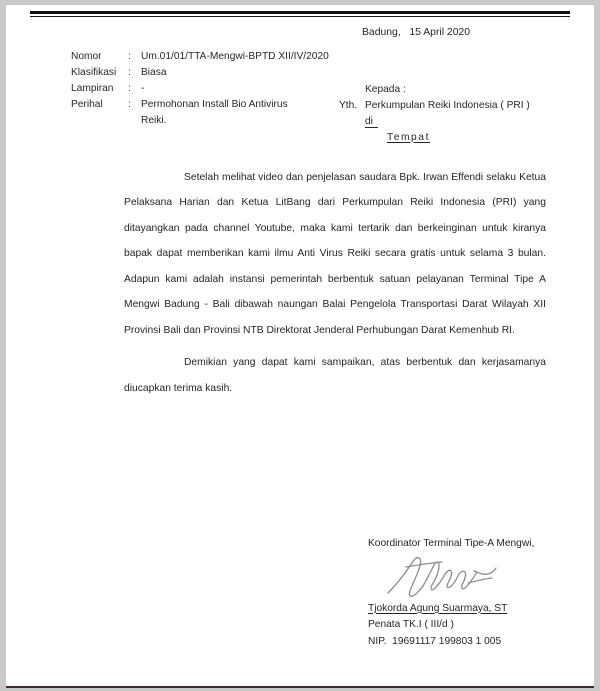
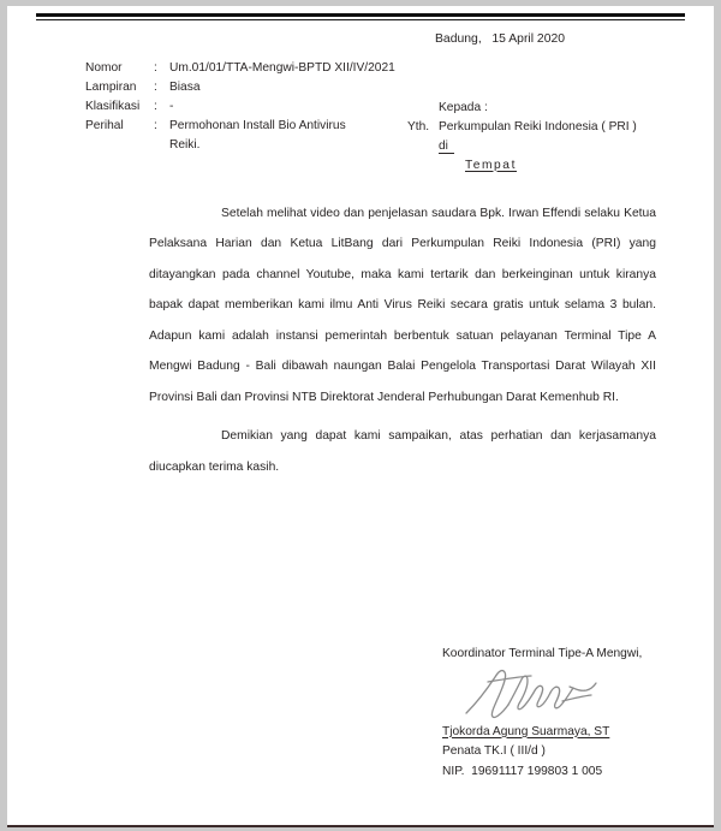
  Badung, 15 April 2020
  Nomor
  :
- Um.01/01/TTA-Mengwi-BPTD XII/IV/2020
+ Um.01/01/TTA-Mengwi-BPTD XII/IV/2021
- Klasifikasi
+ Lampiran
  :
  Biasa
- Lampiran
+ Klasifikasi
  :
  -
  Perihal
  :
  Permohonan Install Bio Antivirus
  Reiki.
  Kepada :
  Yth.
  Perkumpulan Reiki Indonesia ( PRI )
  di
  Tempat
  Setelah melihat video dan penjelasan saudara Bpk. Irwan Effendi selaku Ketua Pelaksana Harian dan Ketua LitBang dari Perkumpulan Reiki Indonesia (PRI) yang ditayangkan pada channel Youtube, maka kami tertarik dan berkeinginan untuk kiranya bapak dapat memberikan kami ilmu Anti Virus Reiki secara gratis untuk selama 3 bulan. Adapun kami adalah instansi pemerintah berbentuk satuan pelayanan Terminal Tipe A Mengwi Badung - Bali dibawah naungan Balai Pengelola Transportasi Darat Wilayah XII Provinsi Bali dan Provinsi NTB Direktorat Jenderal Perhubungan Darat Kemenhub RI.
- Demikian yang dapat kami sampaikan, atas berbentuk dan kerjasamanya diucapkan terima kasih.
+ Demikian yang dapat kami sampaikan, atas perhatian dan kerjasamanya diucapkan terima kasih.
  Koordinator Terminal Tipe-A Mengwi,
  Tjokorda Agung Suarmaya, ST
  Penata TK.I ( III/d )
  NIP. 19691117 199803 1 005
